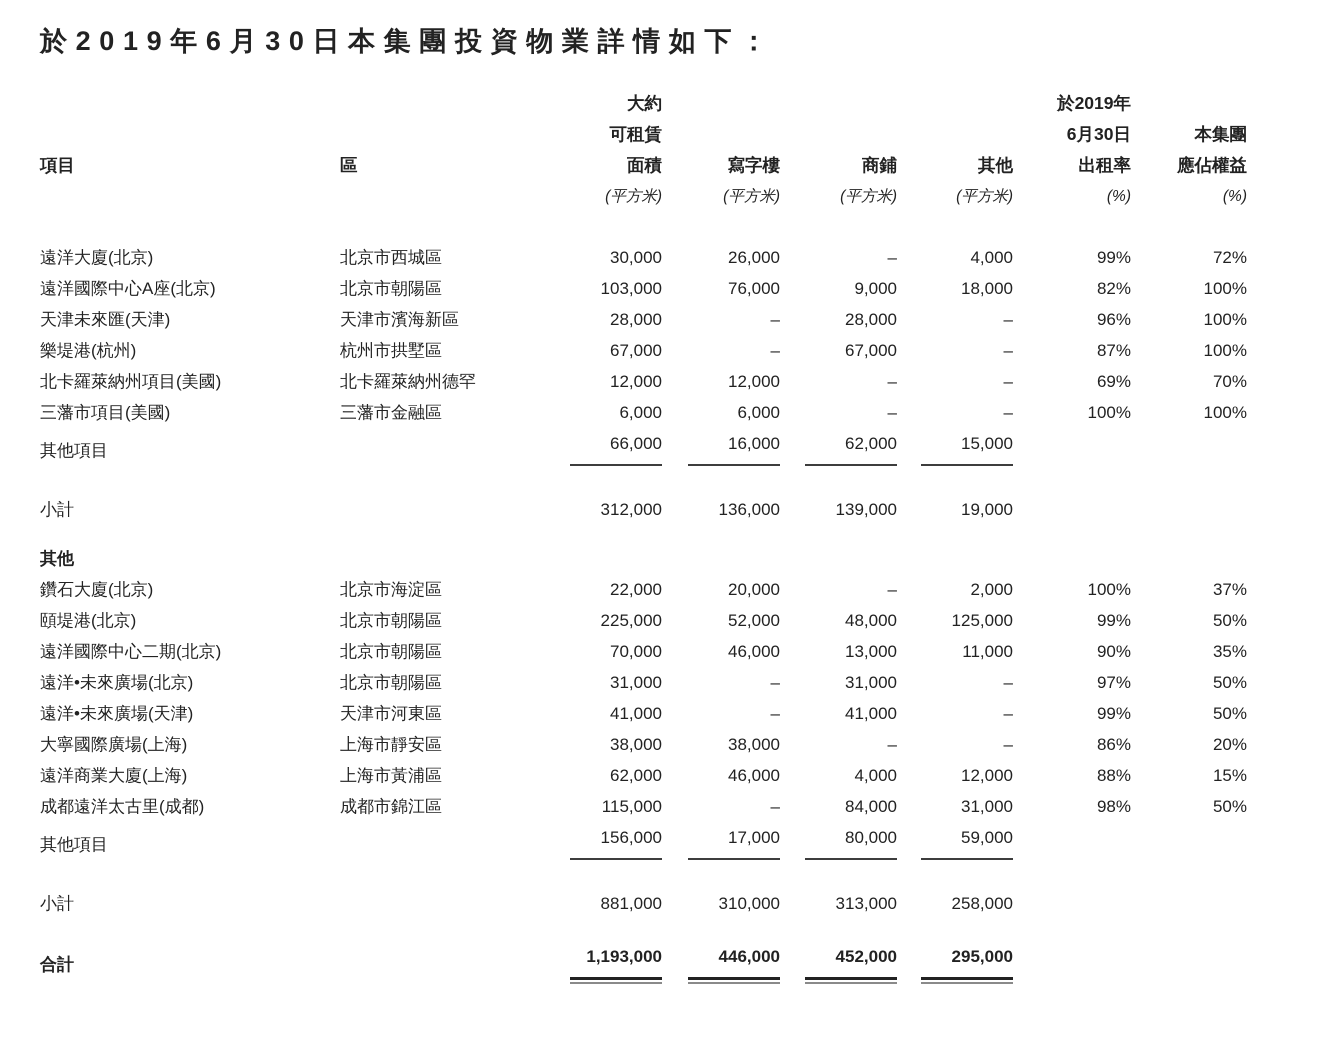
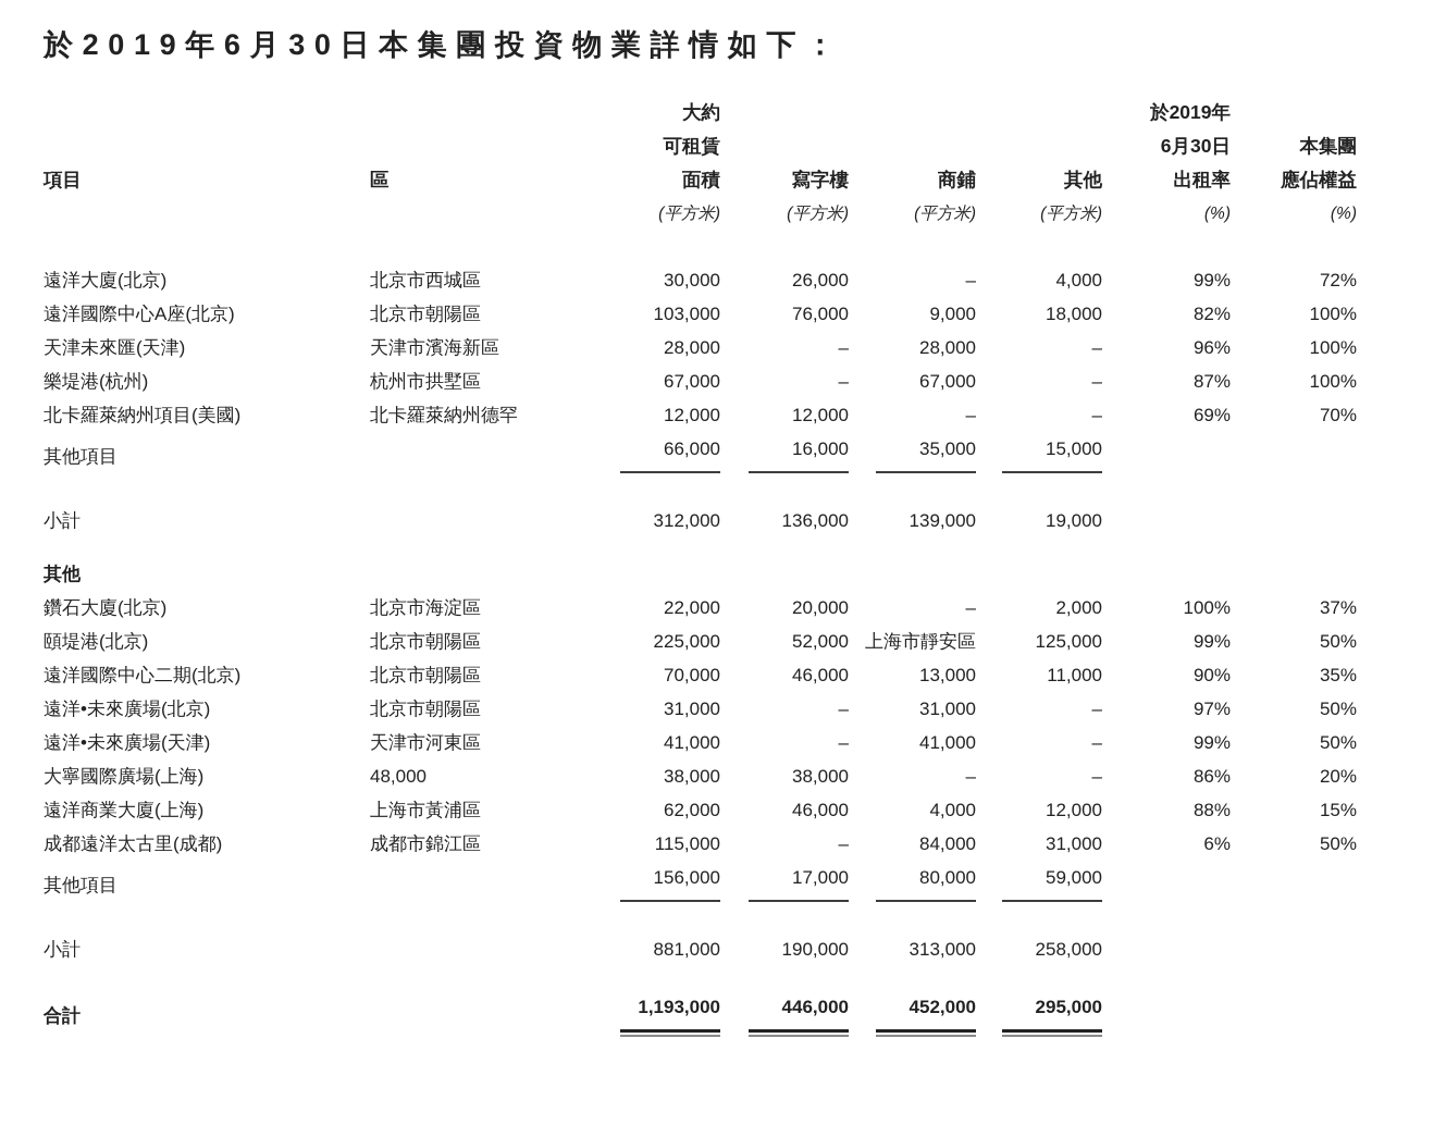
  於2019年6月30日本集團投資物業詳情如下：
  項目	區	大約 可租賃 面積 (平方米)	寫字樓 (平方米)	商鋪 (平方米)	其他 (平方米)	於2019年 6月30日 出租率 (%)	本集團 應佔權益 (%)
  遠洋大廈(北京)	北京市西城區	30,000	26,000	–	4,000	99%	72%
  遠洋國際中心A座(北京)	北京市朝陽區	103,000	76,000	9,000	18,000	82%	100%
  天津未來匯(天津)	天津市濱海新區	28,000	–	28,000	–	96%	100%
  樂堤港(杭州)	杭州市拱墅區	67,000	–	67,000	–	87%	100%
  北卡羅萊納州項目(美國)	北卡羅萊納州德罕	12,000	12,000	–	–	69%	70%
- 三藩市項目(美國)	三藩市金融區	6,000	6,000	–	–	100%	100%
- 其他項目		66,000	16,000	62,000	15,000
+ 其他項目		66,000	16,000	35,000	15,000
  小計		312,000	136,000	139,000	19,000
  其他
  鑽石大廈(北京)	北京市海淀區	22,000	20,000	–	2,000	100%	37%
- 頤堤港(北京)	北京市朝陽區	225,000	52,000	48,000	125,000	99%	50%
+ 頤堤港(北京)	北京市朝陽區	225,000	52,000	上海市靜安區	125,000	99%	50%
  遠洋國際中心二期(北京)	北京市朝陽區	70,000	46,000	13,000	11,000	90%	35%
  遠洋•未來廣場(北京)	北京市朝陽區	31,000	–	31,000	–	97%	50%
  遠洋•未來廣場(天津)	天津市河東區	41,000	–	41,000	–	99%	50%
- 大寧國際廣場(上海)	上海市靜安區	38,000	38,000	–	–	86%	20%
+ 大寧國際廣場(上海)	48,000	38,000	38,000	–	–	86%	20%
  遠洋商業大廈(上海)	上海市黃浦區	62,000	46,000	4,000	12,000	88%	15%
- 成都遠洋太古里(成都)	成都市錦江區	115,000	–	84,000	31,000	98%	50%
+ 成都遠洋太古里(成都)	成都市錦江區	115,000	–	84,000	31,000	6%	50%
  其他項目		156,000	17,000	80,000	59,000
- 小計		881,000	310,000	313,000	258,000
+ 小計		881,000	190,000	313,000	258,000
  合計		1,193,000	446,000	452,000	295,000
